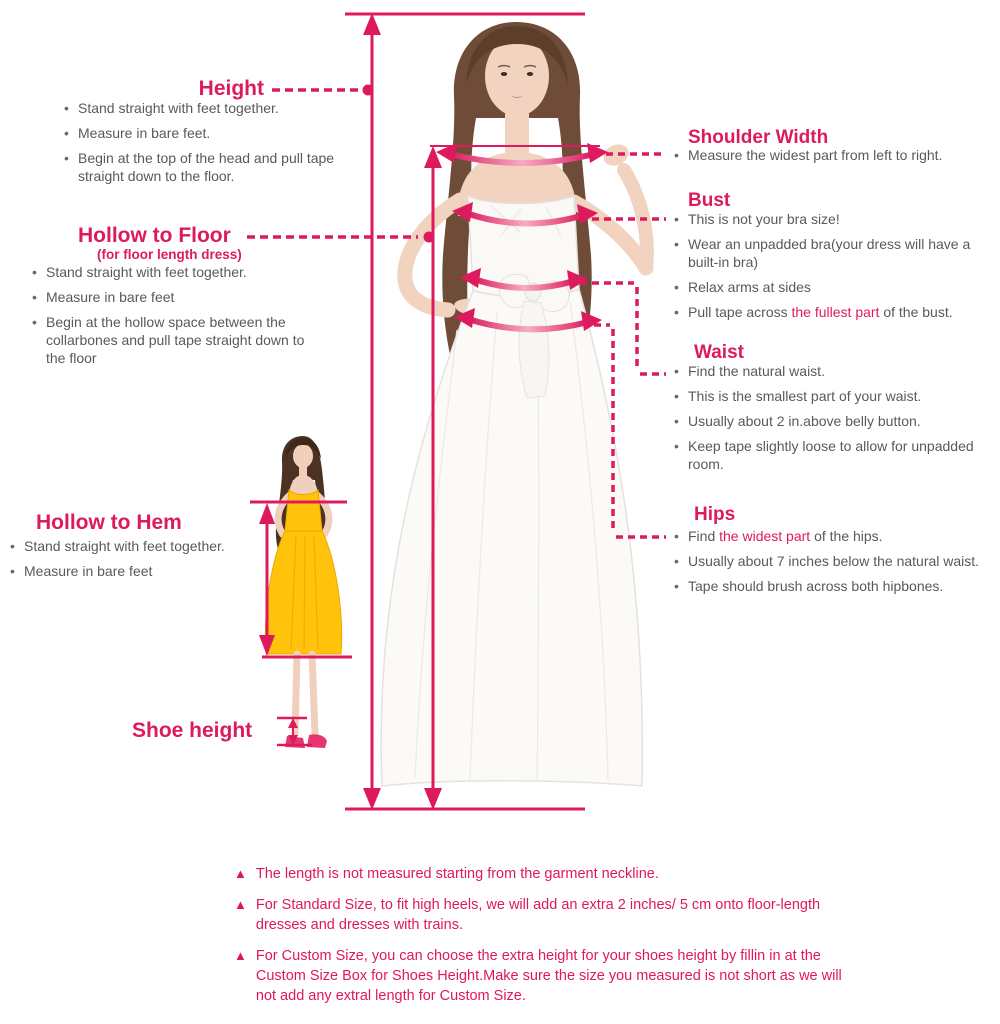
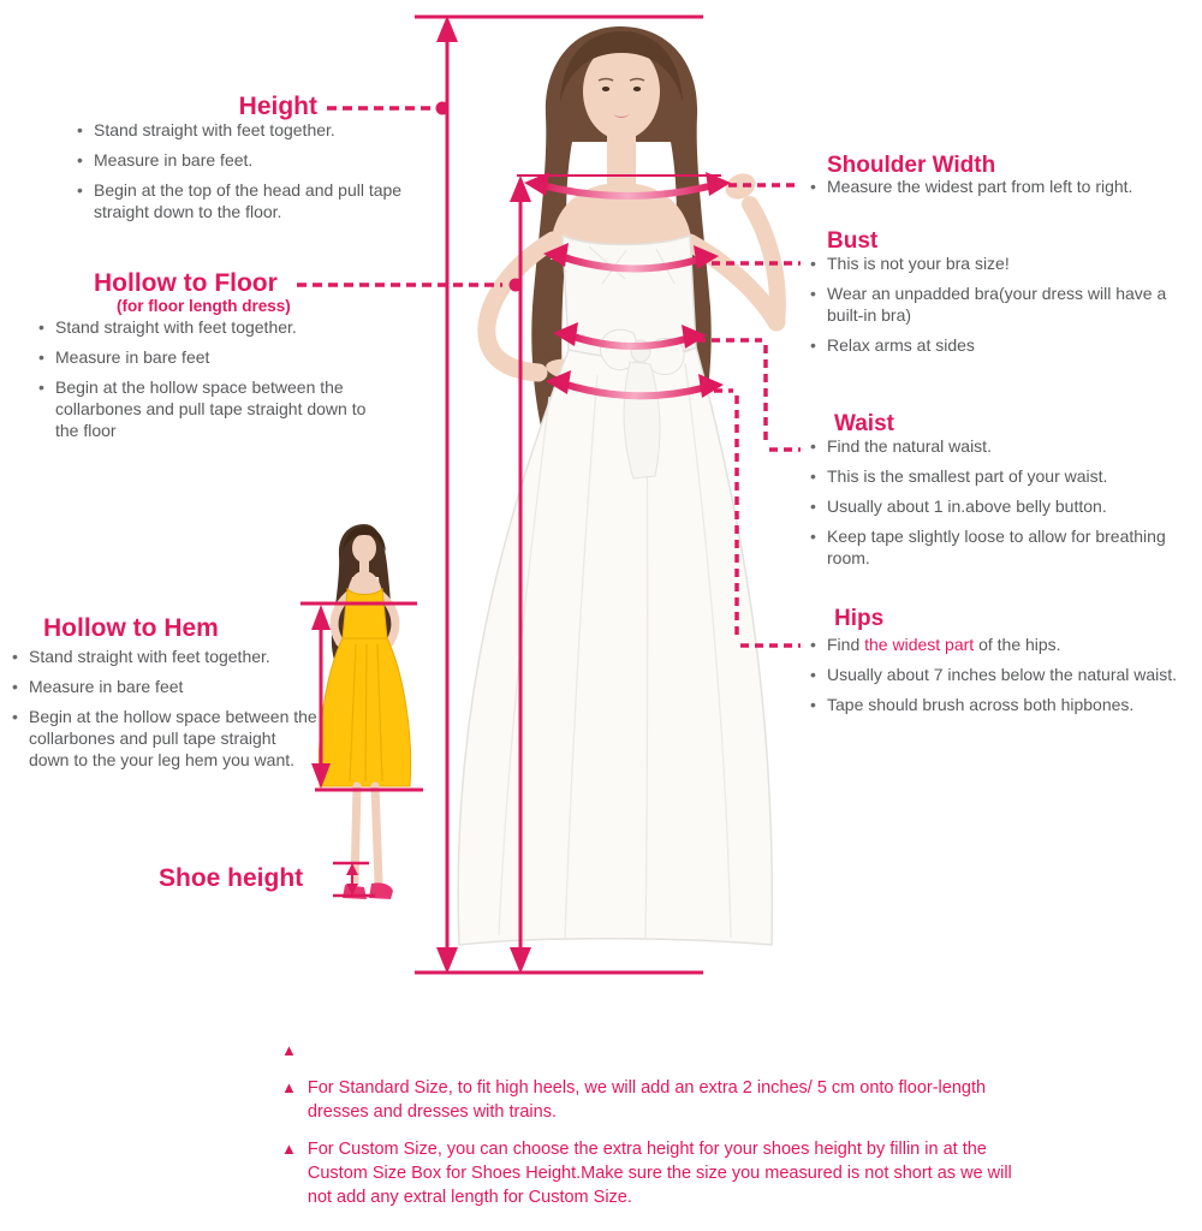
  Height
  Stand straight with feet together.
  Measure in bare feet.
  Begin at the top of the head and pull tape straight down to the floor.
  Hollow to Floor
  (for floor length dress)
  Stand straight with feet together.
  Measure in bare feet
  Begin at the hollow space between the collarbones and pull tape straight down to the floor
  Hollow to Hem
  Stand straight with feet together.
  Measure in bare feet
+ Begin at the hollow space between the collarbones and pull tape straight down to the your leg hem you want.
  Shoe height
  Shoulder Width
  Measure the widest part from left to right.
  Bust
  This is not your bra size!
  Wear an unpadded bra(your dress will have a built-in bra)
  Relax arms at sides
- Pull tape across the fullest part of the bust.
  Waist
  Find the natural waist.
  This is the smallest part of your waist.
- Usually about 2 in.above belly button.
+ Usually about 1 in.above belly button.
- Keep tape slightly loose to allow for unpadded room.
+ Keep tape slightly loose to allow for breathing room.
  Hips
  Find the widest part of the hips.
  Usually about 7 inches below the natural waist.
  Tape should brush across both hipbones.
  ▲
- The length is not measured starting from the garment neckline.
  ▲
  For Standard Size, to fit high heels, we will add an extra 2 inches/ 5 cm onto floor-length dresses and dresses with trains.
  ▲
  For Custom Size, you can choose the extra height for your shoes height by fillin in at the Custom Size Box for Shoes Height.Make sure the size you measured is not short as we will not add any extral length for Custom Size.
